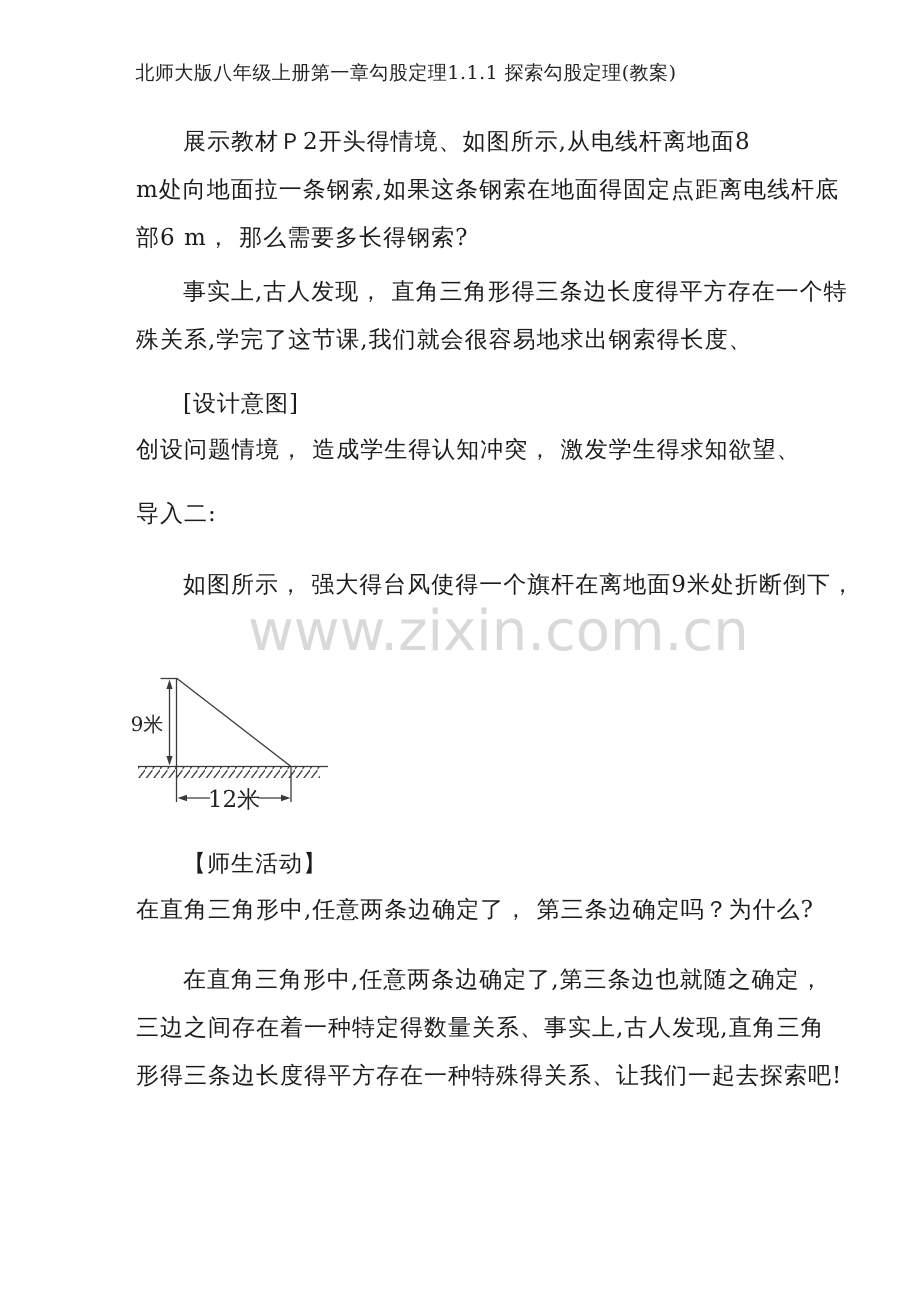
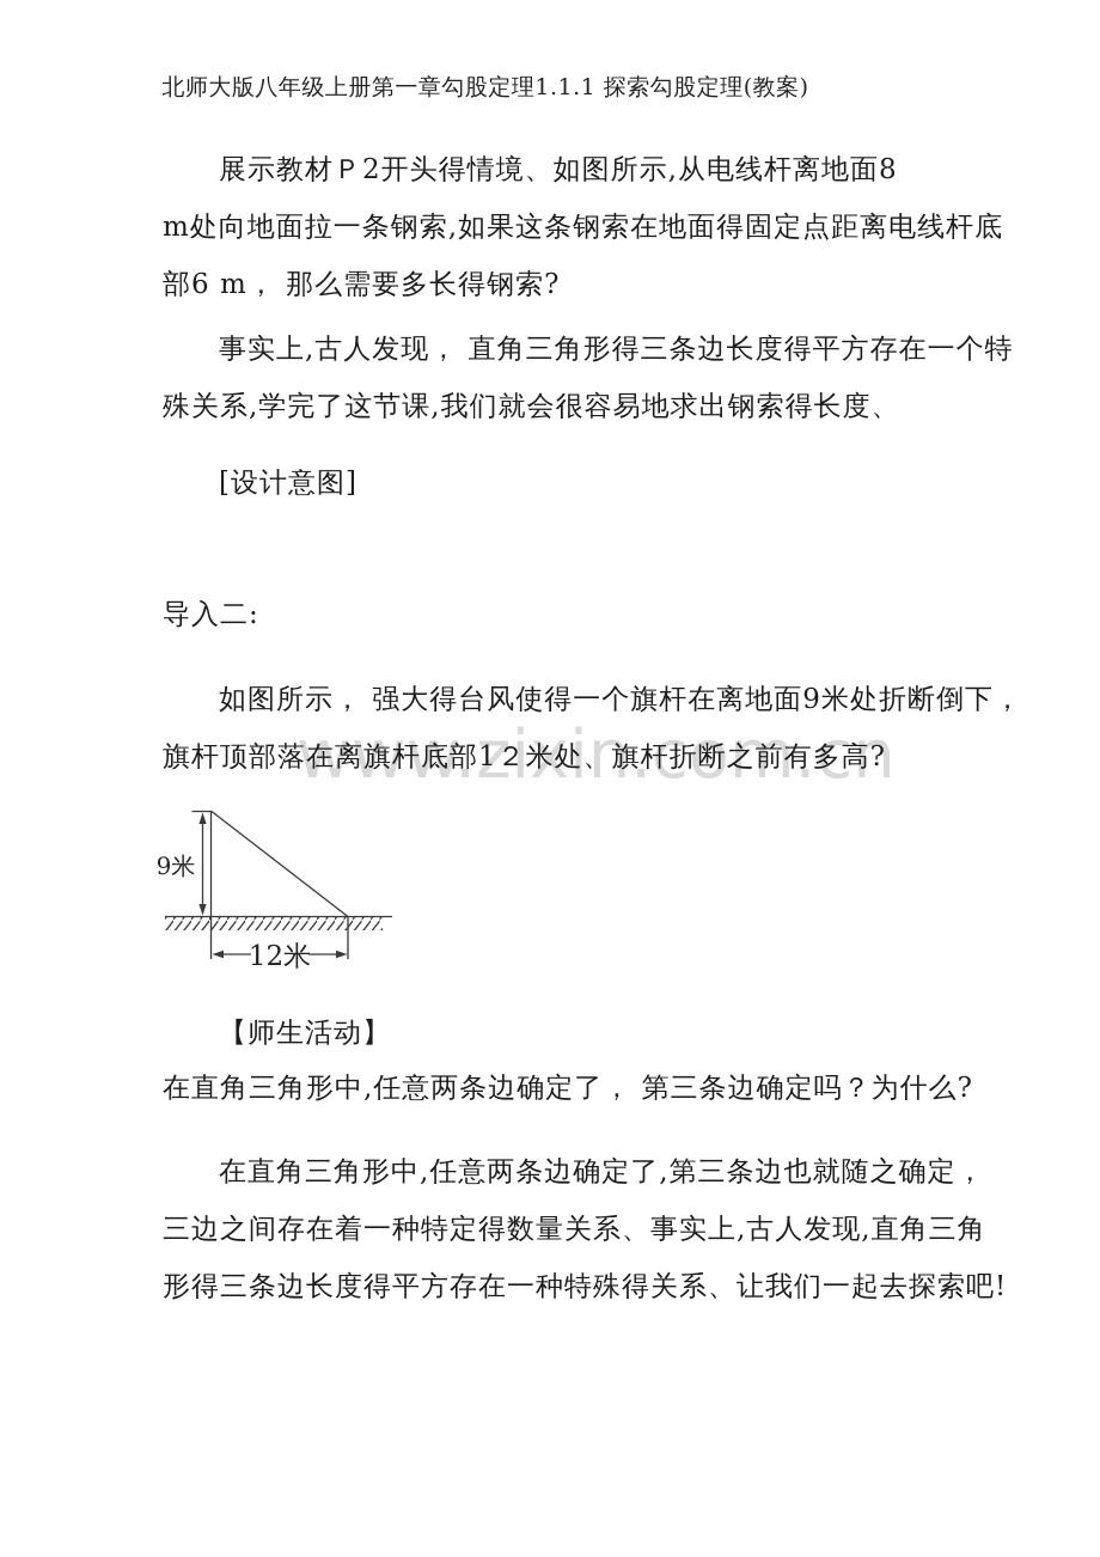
  www.zixin.com.cn
  北师大版八年级上册第一章勾股定理1.1.1 探索勾股定理(教案)
  展示教材Ｐ2开头得情境、如图所示,从电线杆离地面8
  m处向地面拉一条钢索,如果这条钢索在地面得固定点距离电线杆底
  部6 m， 那么需要多长得钢索?
  事实上,古人发现， 直角三角形得三条边长度得平方存在一个特
  殊关系,学完了这节课,我们就会很容易地求出钢索得长度、
  [设计意图]
- 创设问题情境， 造成学生得认知冲突， 激发学生得求知欲望、
  导入二:
  如图所示， 强大得台风使得一个旗杆在离地面9米处折断倒下，
+ 旗杆顶部落在离旗杆底部1２米处、旗杆折断之前有多高?
  9米
  12米
  【师生活动】
  在直角三角形中,任意两条边确定了， 第三条边确定吗？为什么?
  在直角三角形中,任意两条边确定了,第三条边也就随之确定，
  三边之间存在着一种特定得数量关系、事实上,古人发现,直角三角
  形得三条边长度得平方存在一种特殊得关系、让我们一起去探索吧!
